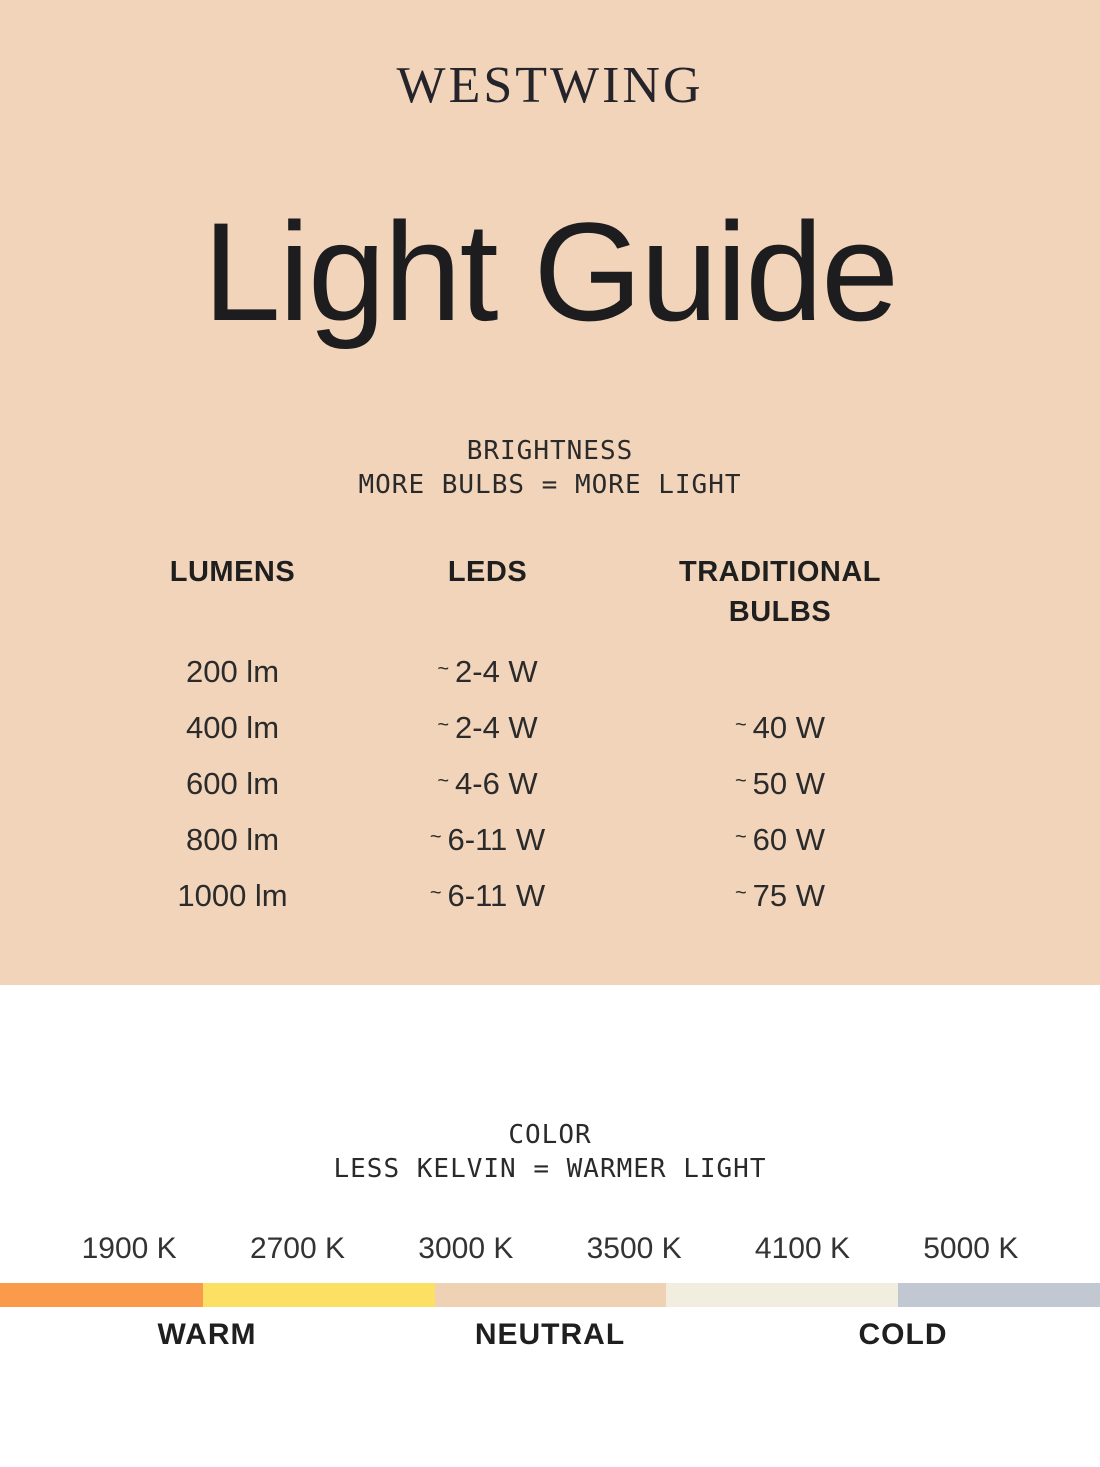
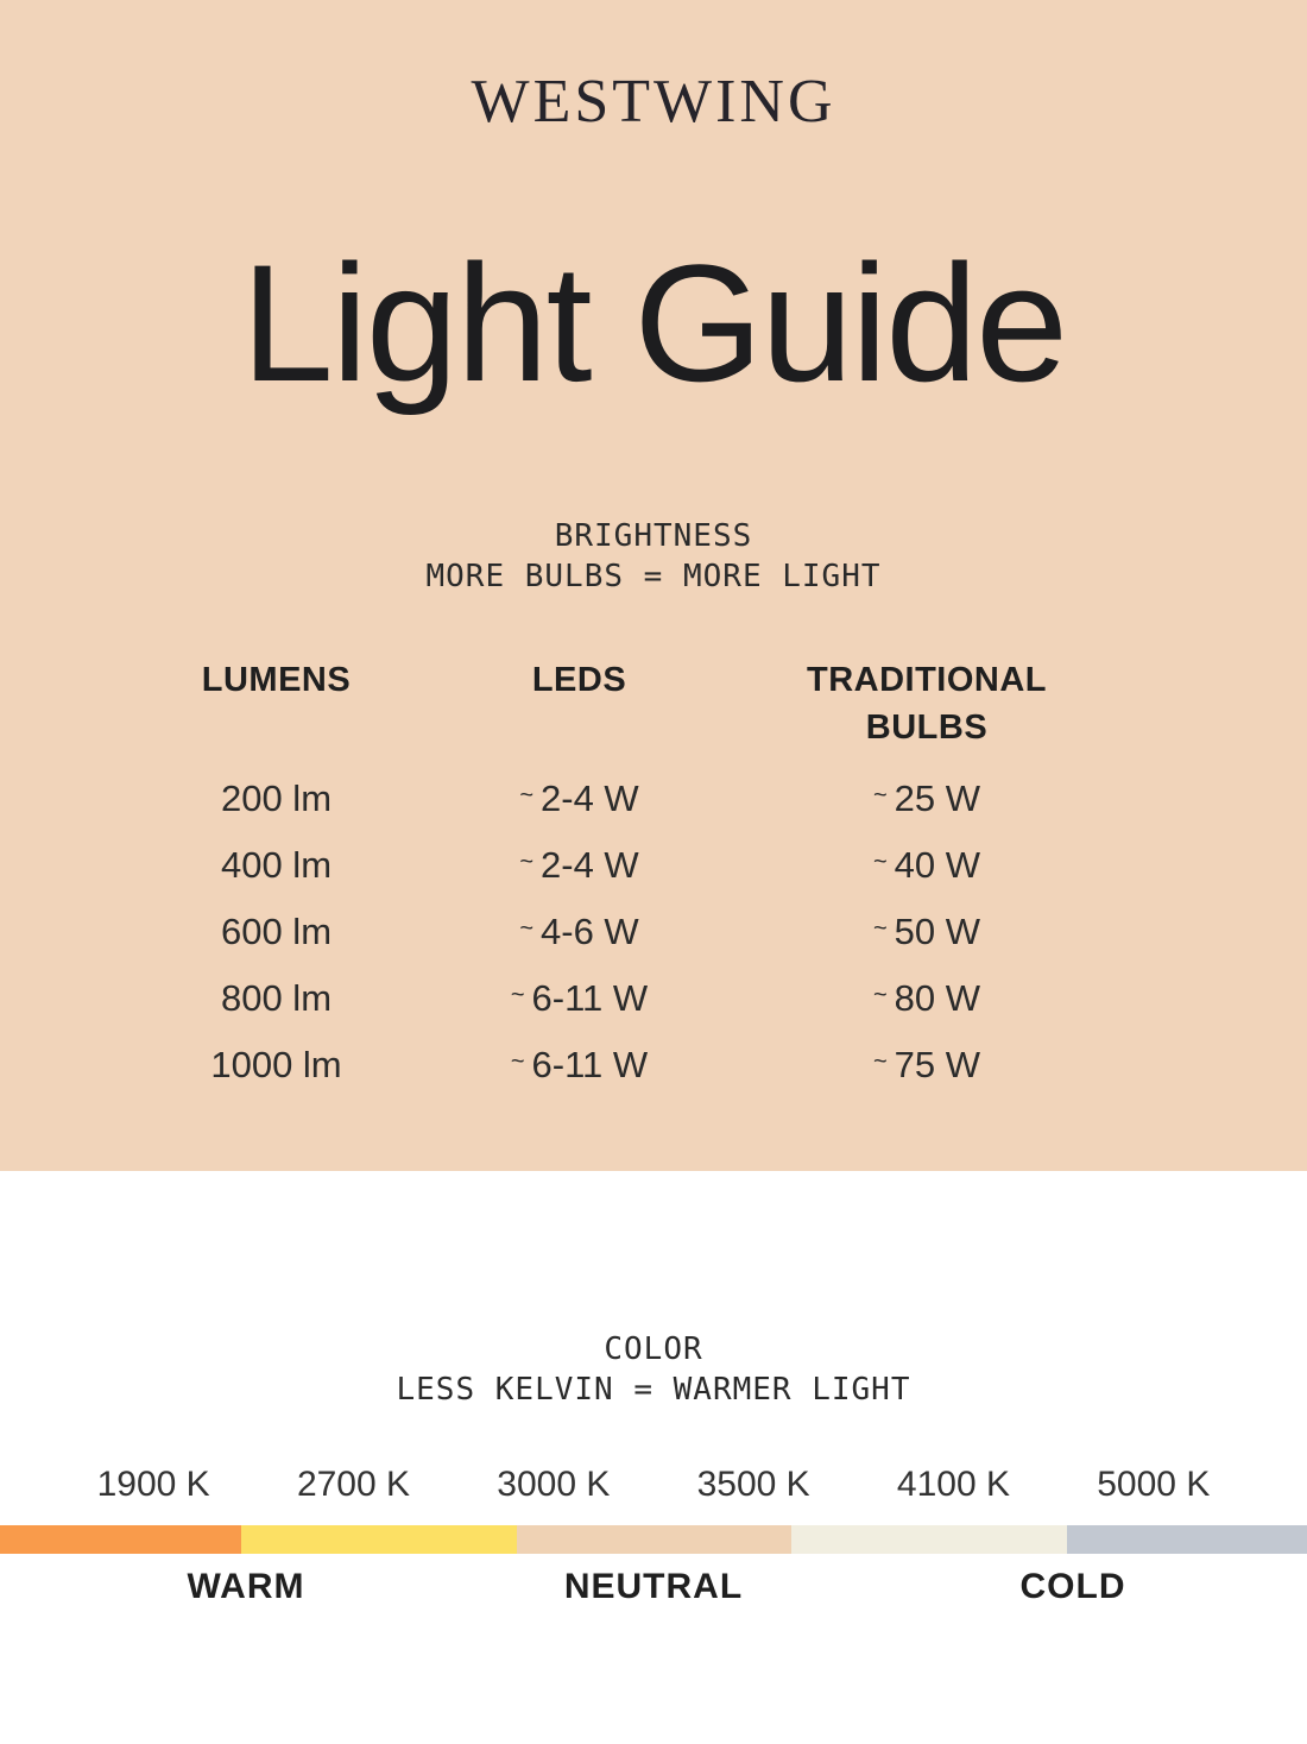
  WESTWING
  Light Guide
  BRIGHTNESS
  MORE BULBS = MORE LIGHT
  LUMENS
  LEDS
  TRADITIONAL BULBS
  200 lm
  ~ 2-4 W
+ ~ 25 W
  400 lm
  ~ 2-4 W
  ~ 40 W
  600 lm
  ~ 4-6 W
  ~ 50 W
  800 lm
  ~ 6-11 W
- ~ 60 W
+ ~ 80 W
  1000 lm
  ~ 6-11 W
  ~ 75 W
  COLOR
  LESS KELVIN = WARMER LIGHT
  1900 K
  2700 K
  3000 K
  3500 K
  4100 K
  5000 K
  WARM
  NEUTRAL
  COLD
